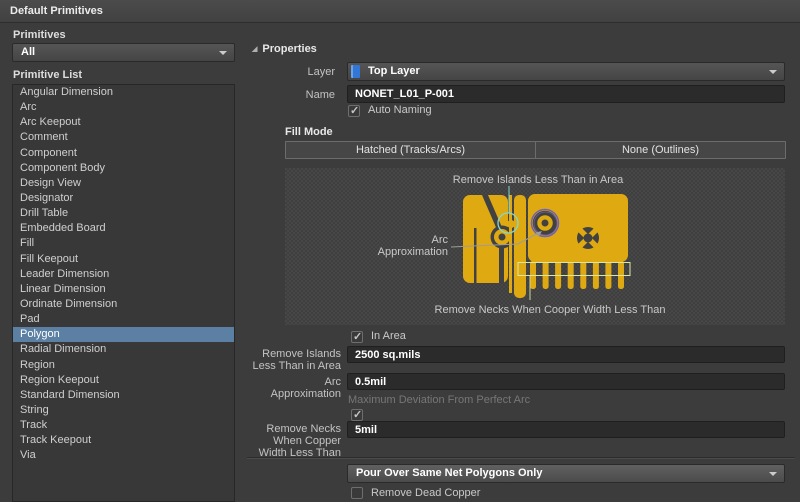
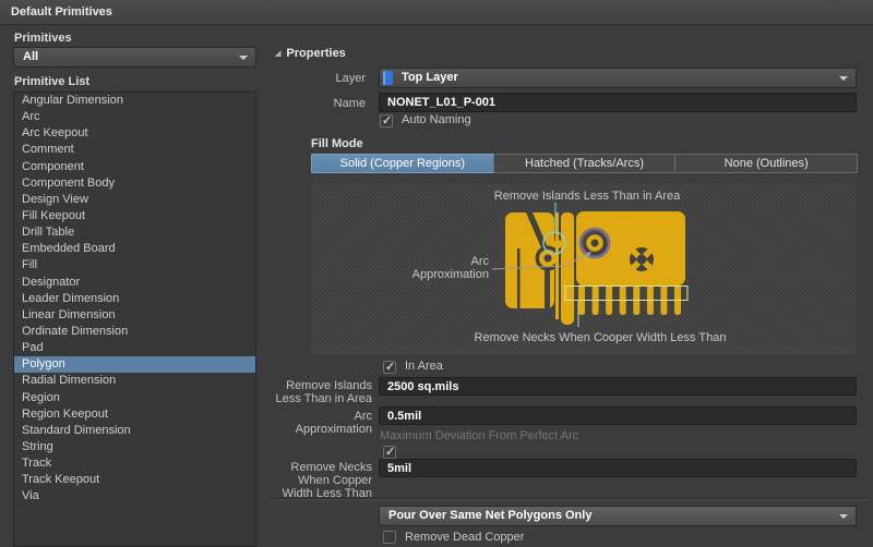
  Default Primitives
  Primitives
  All
  Primitive List
  Angular Dimension
  Arc
  Arc Keepout
  Comment
  Component
  Component Body
  Design View
- Designator
+ Fill Keepout
  Drill Table
  Embedded Board
  Fill
- Fill Keepout
+ Designator
  Leader Dimension
  Linear Dimension
  Ordinate Dimension
  Pad
  Polygon
  Radial Dimension
  Region
  Region Keepout
  Standard Dimension
  String
  Track
  Track Keepout
  Via
  Properties
  Layer
  Top Layer
  Name
  NONET_L01_P-001
  Auto Naming
  Fill Mode
+ Solid (Copper Regions)
  Hatched (Tracks/Arcs)
  None (Outlines)
  Remove Islands Less Than in Area
  Arc
  Approximation
  Remove Necks When Cooper Width Less Than
  In Area
  Remove Islands
  Less Than in Area
  2500 sq.mils
  Arc
  Approximation
  0.5mil
  Maximum Deviation From Perfect Arc
  Remove Necks
  When Copper
  Width Less Than
  5mil
  Pour Over Same Net Polygons Only
  Remove Dead Copper
